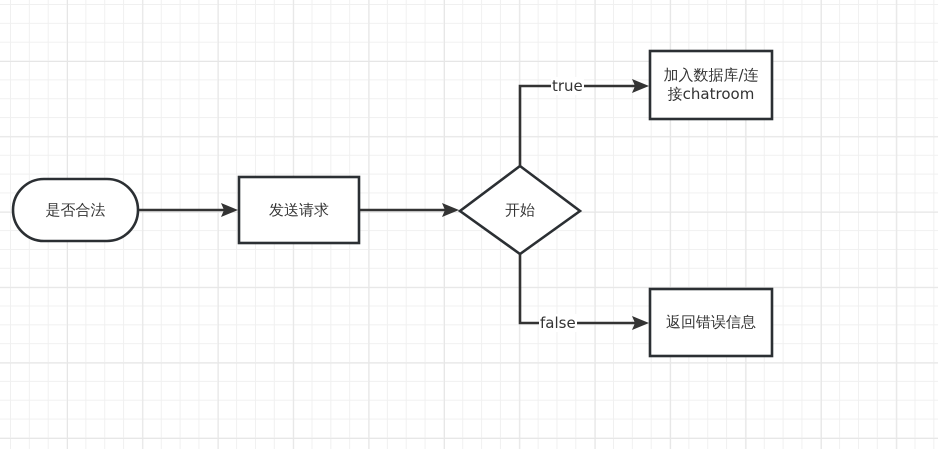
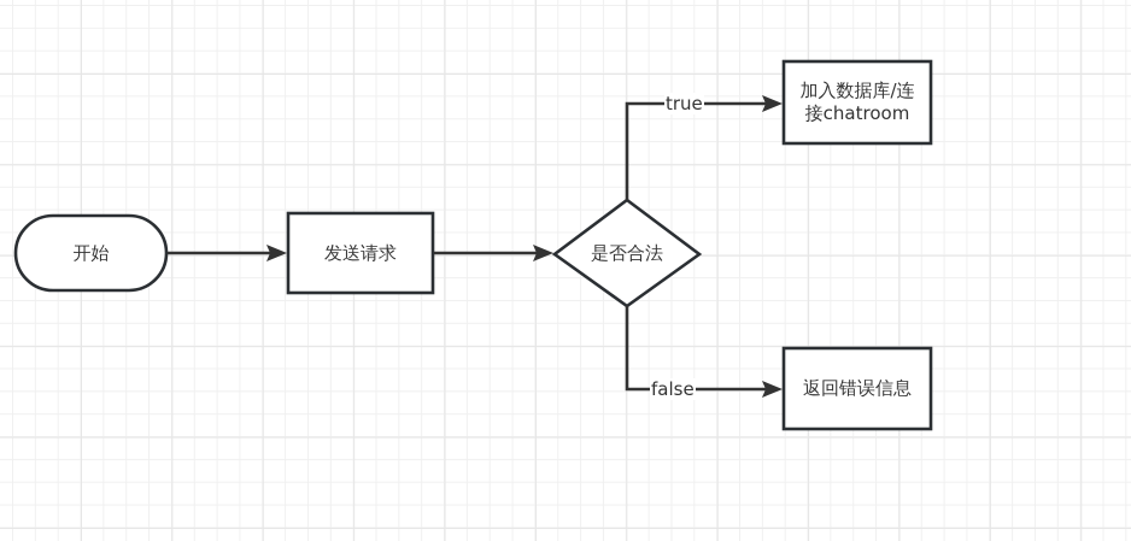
- 是否合法
+ 开始
  发送请求
- 开始
+ 是否合法
  加入数据库/连接chatroom
  返回错误信息
  true
  false
